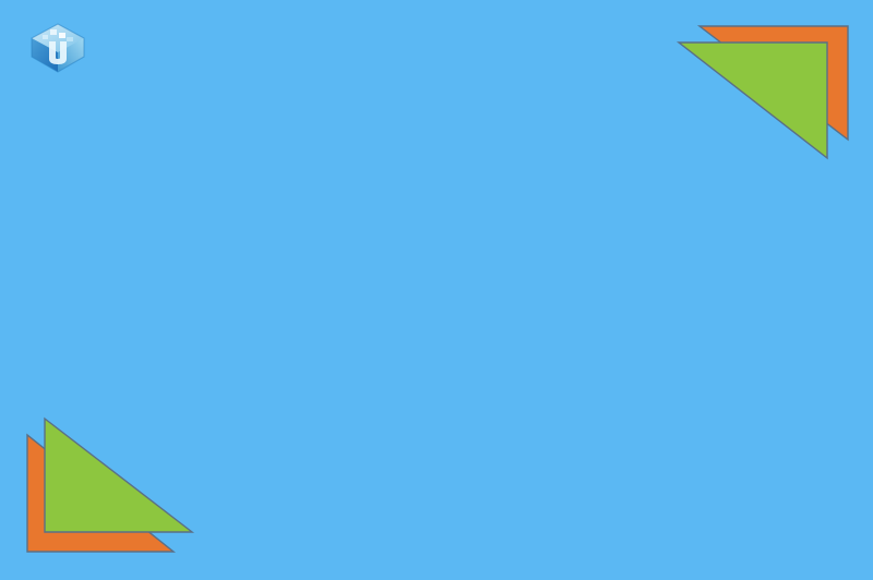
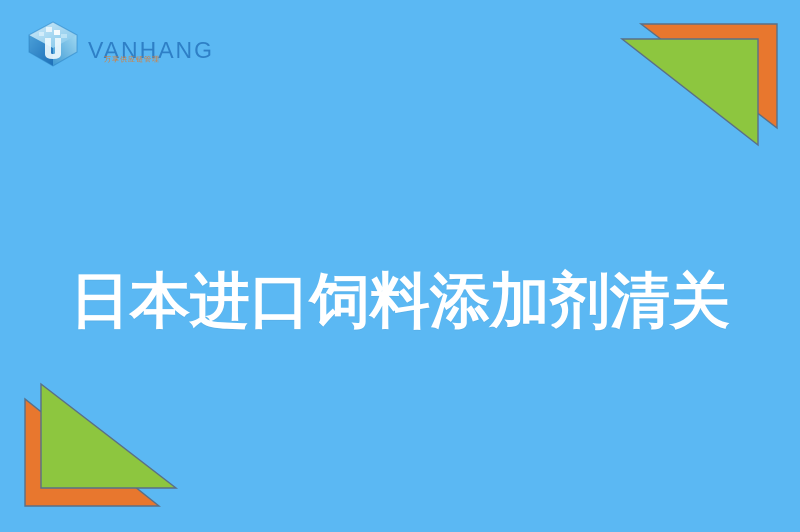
+ VANHANG
+ 万享供应链管理
+ 日本进口饲料添加剂清关
